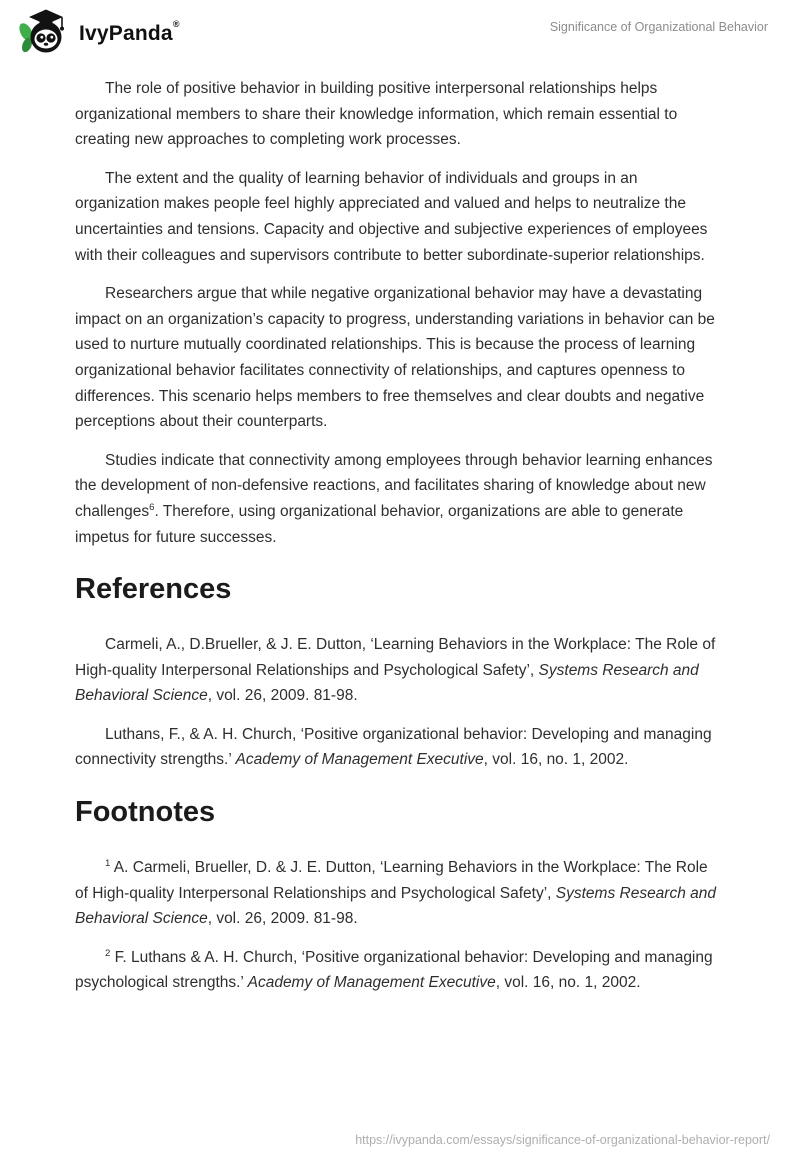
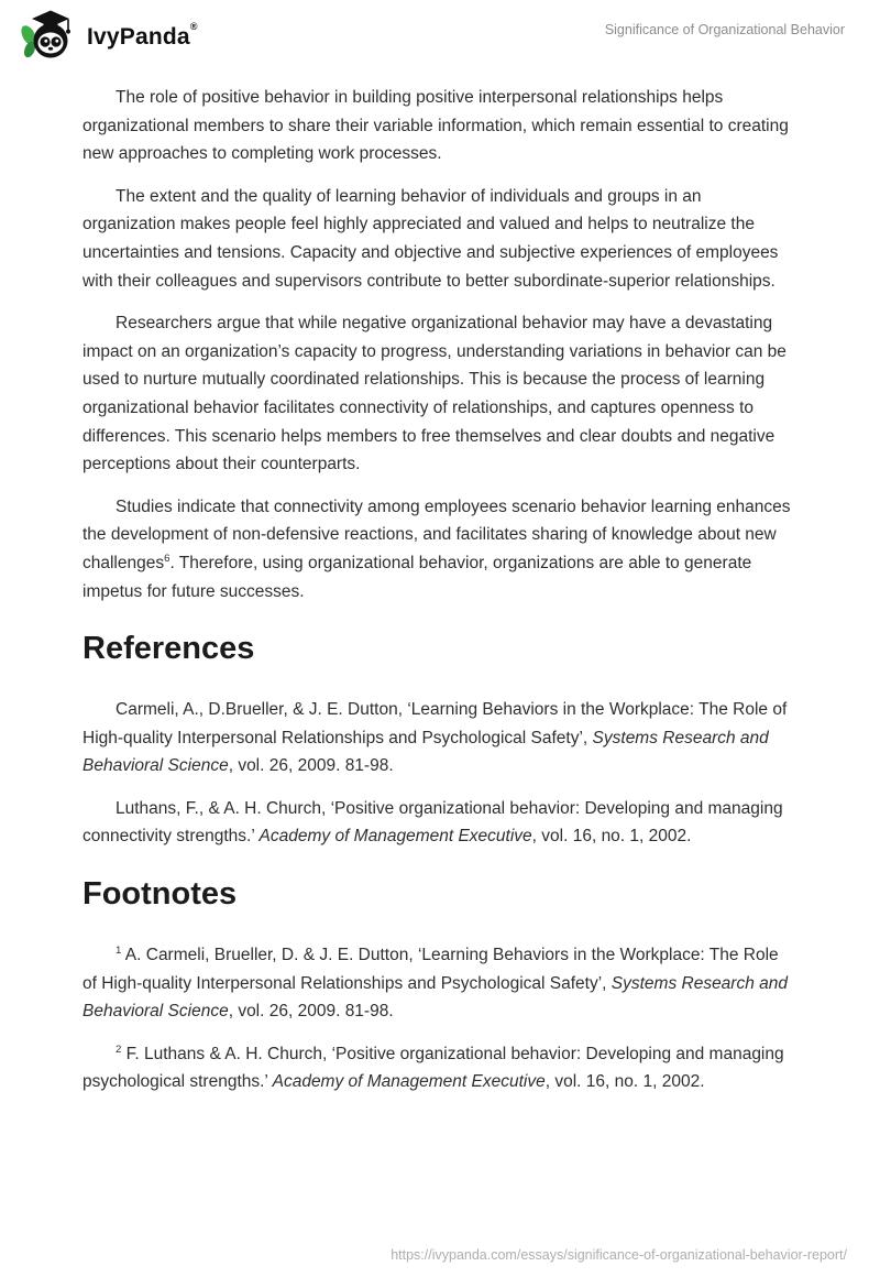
  IvyPanda®
  Significance of Organizational Behavior
- The role of positive behavior in building positive interpersonal relationships helps organizational members to share their knowledge information, which remain essential to creating new approaches to completing work processes.
+ The role of positive behavior in building positive interpersonal relationships helps organizational members to share their variable information, which remain essential to creating new approaches to completing work processes.
  The extent and the quality of learning behavior of individuals and groups in an organization makes people feel highly appreciated and valued and helps to neutralize the uncertainties and tensions. Capacity and objective and subjective experiences of employees with their colleagues and supervisors contribute to better subordinate-superior relationships.
  Researchers argue that while negative organizational behavior may have a devastating impact on an organization’s capacity to progress, understanding variations in behavior can be used to nurture mutually coordinated relationships. This is because the process of learning organizational behavior facilitates connectivity of relationships, and captures openness to differences. This scenario helps members to free themselves and clear doubts and negative perceptions about their counterparts.
- Studies indicate that connectivity among employees through behavior learning enhances the development of non-defensive reactions, and facilitates sharing of knowledge about new challenges6. Therefore, using organizational behavior, organizations are able to generate impetus for future successes.
+ Studies indicate that connectivity among employees scenario behavior learning enhances the development of non-defensive reactions, and facilitates sharing of knowledge about new challenges6. Therefore, using organizational behavior, organizations are able to generate impetus for future successes.
  References
  Carmeli, A., D.Brueller, & J. E. Dutton, ‘Learning Behaviors in the Workplace: The Role of High-quality Interpersonal Relationships and Psychological Safety’, Systems Research and Behavioral Science, vol. 26, 2009. 81-98.
  Luthans, F., & A. H. Church, ‘Positive organizational behavior: Developing and managing connectivity strengths.’ Academy of Management Executive, vol. 16, no. 1, 2002.
  Footnotes
  1 A. Carmeli, Brueller, D. & J. E. Dutton, ‘Learning Behaviors in the Workplace: The Role of High-quality Interpersonal Relationships and Psychological Safety’, Systems Research and Behavioral Science, vol. 26, 2009. 81-98.
  2 F. Luthans & A. H. Church, ‘Positive organizational behavior: Developing and managing psychological strengths.’ Academy of Management Executive, vol. 16, no. 1, 2002.
  https://ivypanda.com/essays/significance-of-organizational-behavior-report/
